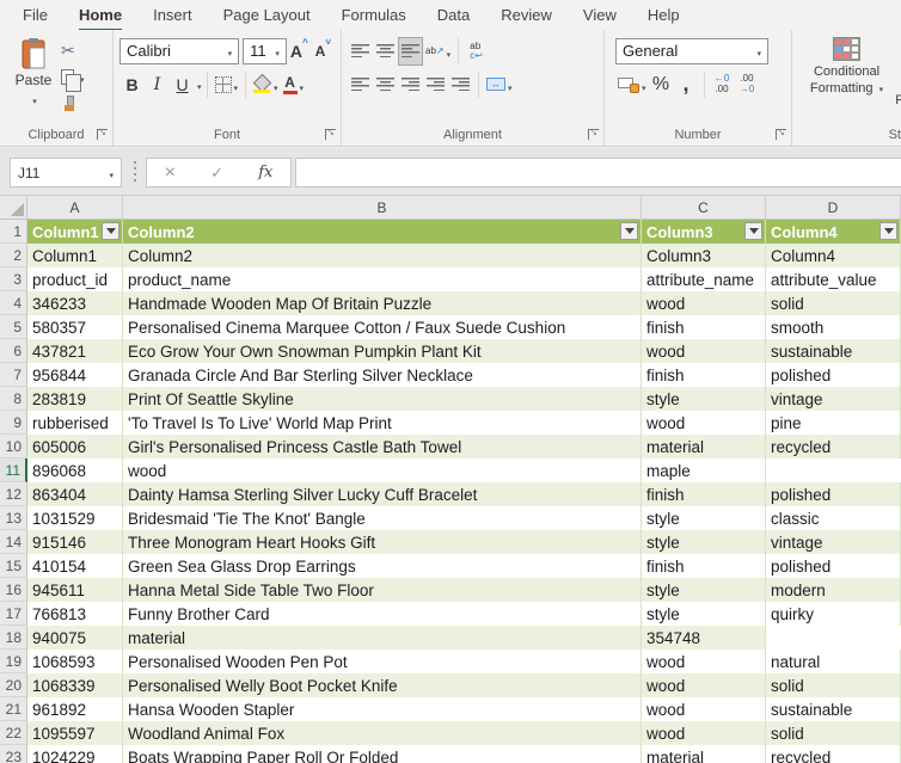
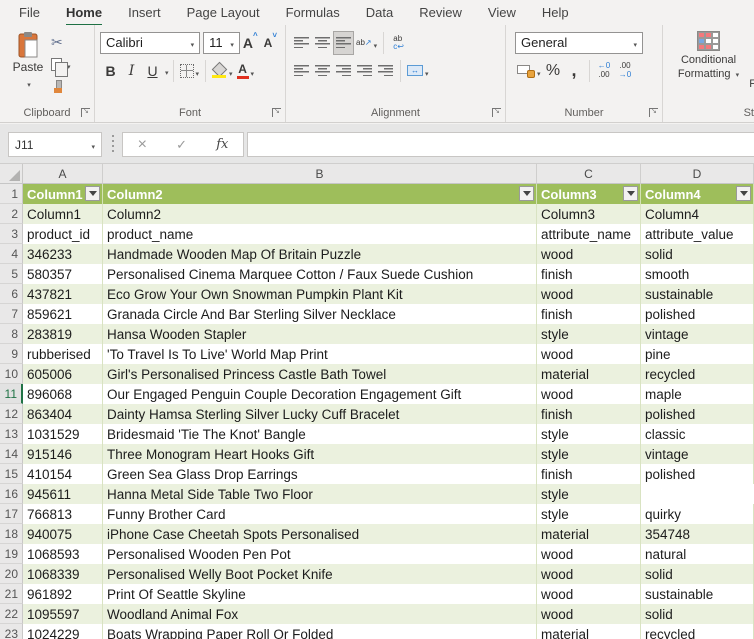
  File
  Home
  Insert
  Page Layout
  Formulas
  Data
  Review
  View
  Help
  Paste
  Clipboard
  Calibri
  11
  A^
  A˅
  B
  I
  U
  A
  Font
  ab↗
  ab
  c↩
  Alignment
  General
  %
  ,
  ←0
  .00
  .00
  →0
  Number
  Conditional
  Formatting
  F
  St
  J11
  fx
  A
  B
  C
  D
  1
  Column1
  Column2
  Column3
  Column4
  2
  Column1
  Column2
  Column3
  Column4
  3
  product_id
  product_name
  attribute_name
  attribute_value
  4
  346233
  Handmade Wooden Map Of Britain Puzzle
  wood
  solid
  5
  580357
  Personalised Cinema Marquee Cotton / Faux Suede Cushion
  finish
  smooth
  6
  437821
  Eco Grow Your Own Snowman Pumpkin Plant Kit
  wood
  sustainable
  7
- 956844
+ 859621
  Granada Circle And Bar Sterling Silver Necklace
  finish
  polished
  8
  283819
- Print Of Seattle Skyline
+ Hansa Wooden Stapler
  style
  vintage
  9
  rubberised
  'To Travel Is To Live' World Map Print
  wood
  pine
  10
  605006
  Girl's Personalised Princess Castle Bath Towel
  material
  recycled
  11
  896068
+ Our Engaged Penguin Couple Decoration Engagement Gift
  wood
  maple
  12
  863404
  Dainty Hamsa Sterling Silver Lucky Cuff Bracelet
  finish
  polished
  13
  1031529
  Bridesmaid 'Tie The Knot' Bangle
  style
  classic
  14
  915146
  Three Monogram Heart Hooks Gift
  style
  vintage
  15
  410154
  Green Sea Glass Drop Earrings
  finish
  polished
  16
  945611
  Hanna Metal Side Table Two Floor
  style
- modern
  17
  766813
  Funny Brother Card
  style
  quirky
  18
  940075
+ iPhone Case Cheetah Spots Personalised
  material
  354748
  19
  1068593
  Personalised Wooden Pen Pot
  wood
  natural
  20
  1068339
  Personalised Welly Boot Pocket Knife
  wood
  solid
  21
  961892
- Hansa Wooden Stapler
+ Print Of Seattle Skyline
  wood
  sustainable
  22
  1095597
  Woodland Animal Fox
  wood
  solid
  23
  1024229
  Boats Wrapping Paper Roll Or Folded
  material
  recycled
